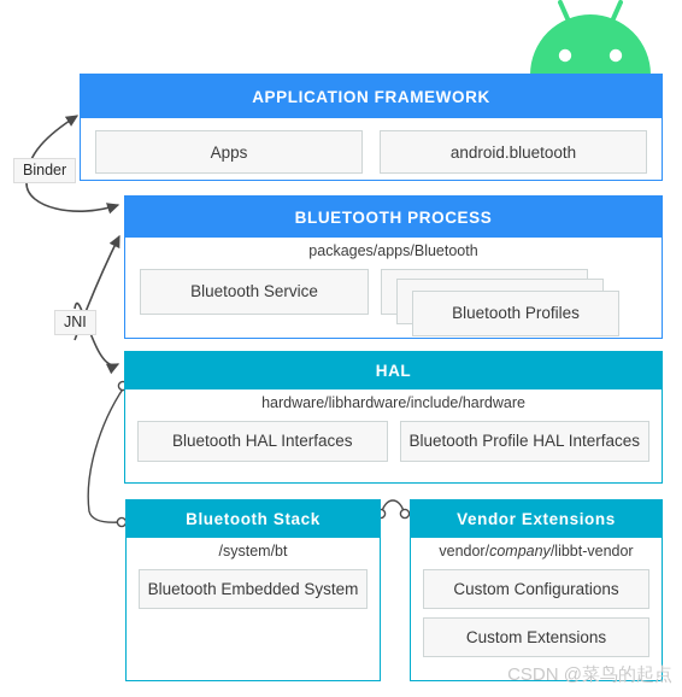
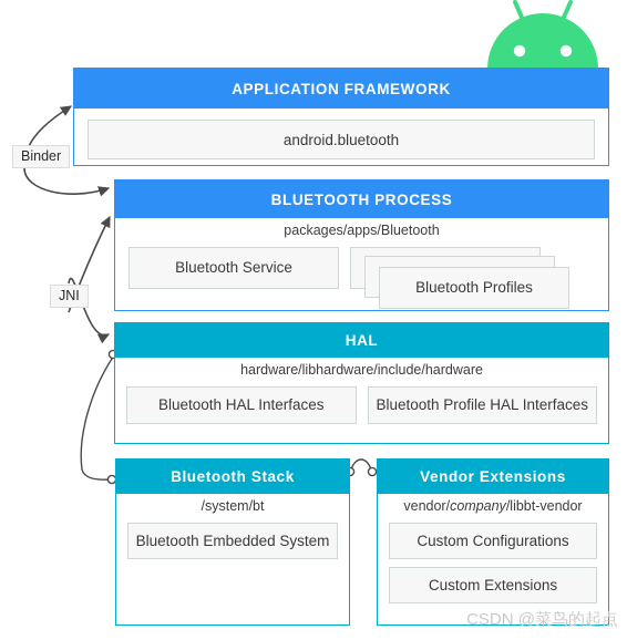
  APPLICATION FRAMEWORK
- Apps
  android.bluetooth
  BLUETOOTH PROCESS
  packages/apps/Bluetooth
  Bluetooth Service
  Bluetooth Profiles
  HAL
  hardware/libhardware/include/hardware
  Bluetooth HAL Interfaces
  Bluetooth Profile HAL Interfaces
  Bluetooth Stack
  /system/bt
  Bluetooth Embedded System
  Vendor Extensions
  vendor/company/libbt-vendor
  Custom Configurations
  Custom Extensions
  Binder
  JNI
  CSDN @菜鸟的起点
